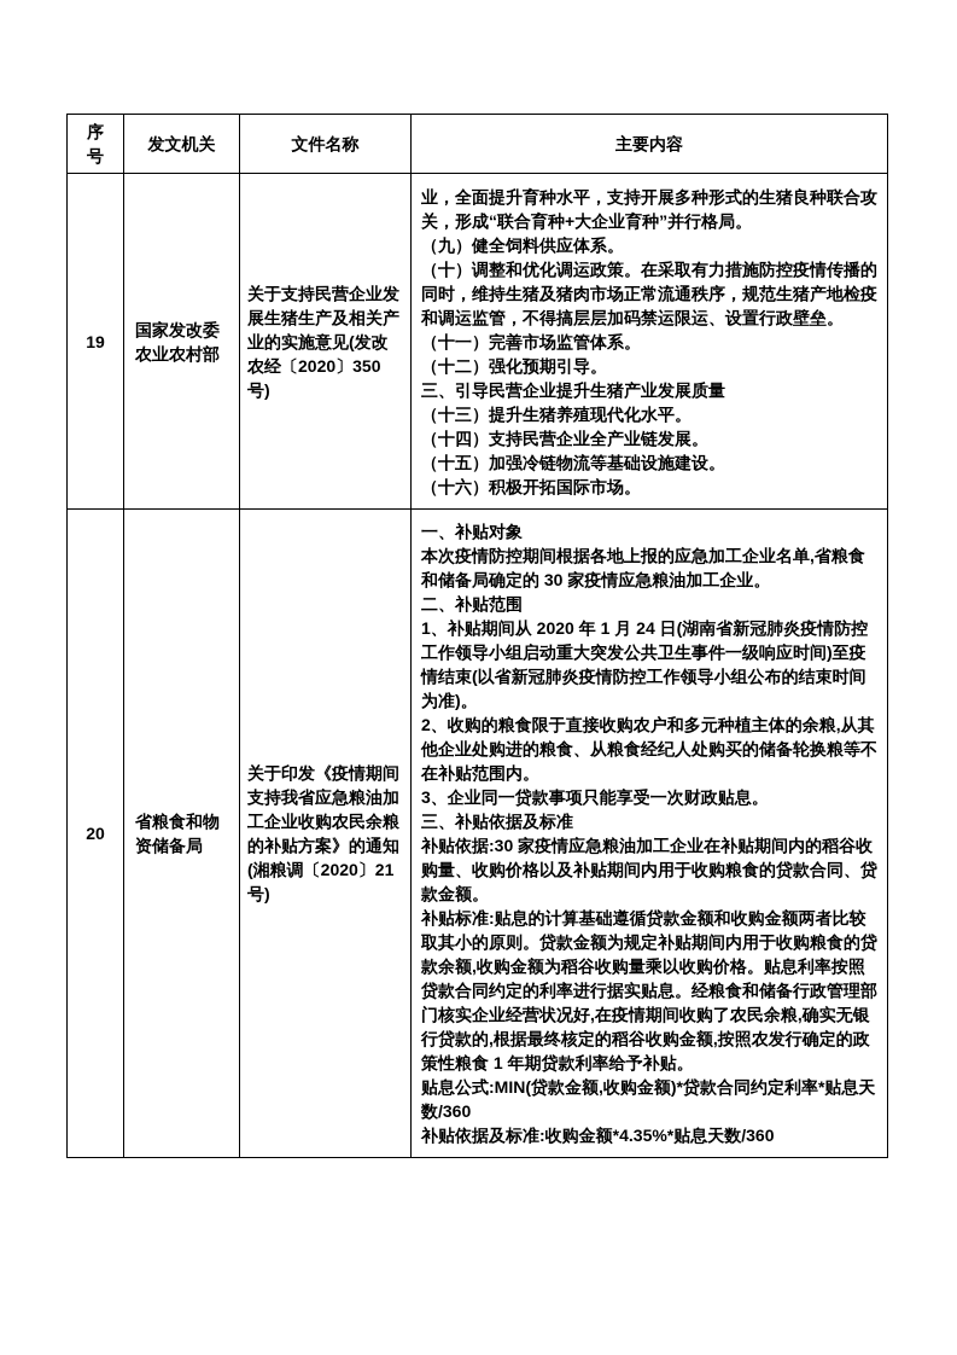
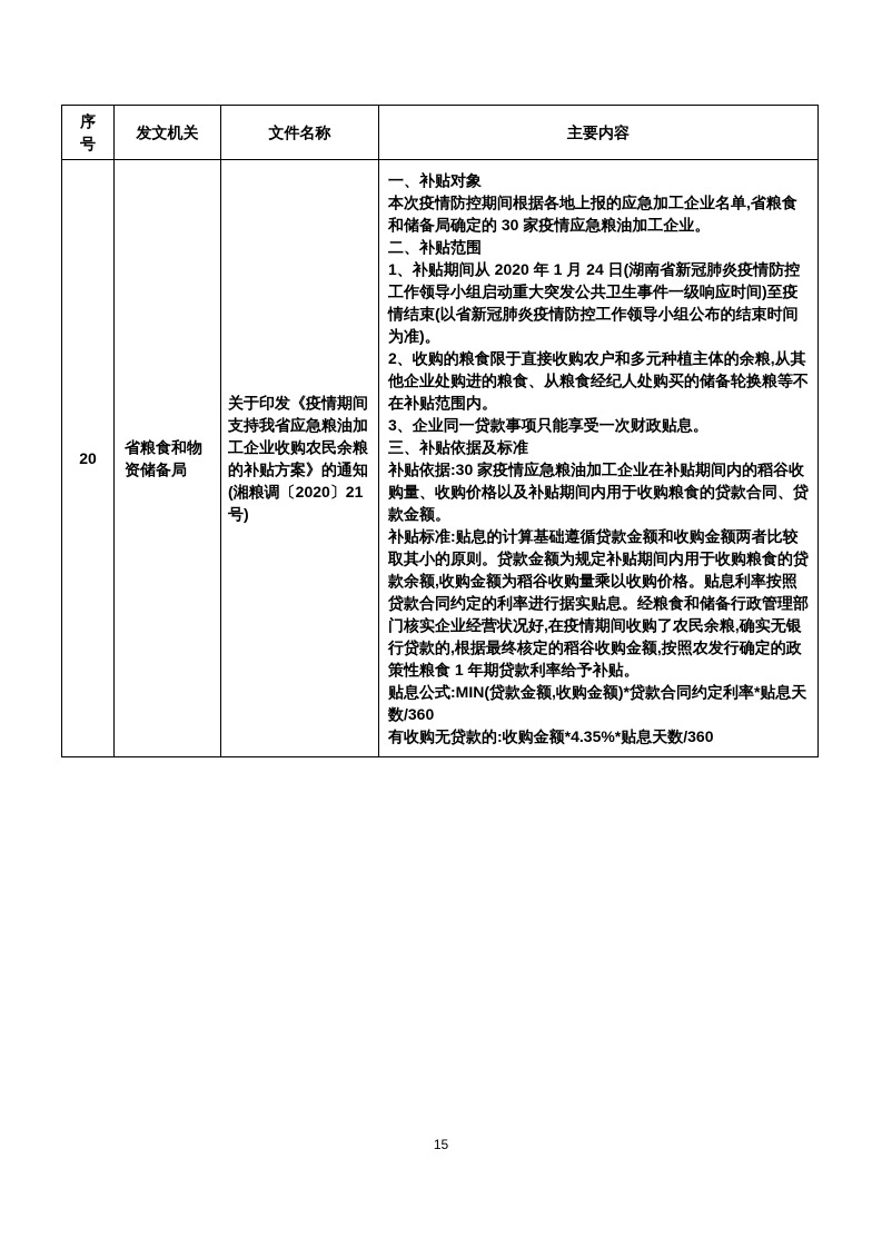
  序号	发文机关	文件名称	主要内容
- 19	国家发改委农业农村部	关于支持民营企业发展生猪生产及相关产业的实施意见(发改农经〔2020〕350 号)	业，全面提升育种水平，支持开展多种形式的生猪良种联合攻关，形成“联合育种+大企业育种”并行格局。 （九）健全饲料供应体系。 （十）调整和优化调运政策。在采取有力措施防控疫情传播的同时，维持生猪及猪肉市场正常流通秩序，规范生猪产地检疫和调运监管，不得搞层层加码禁运限运、设置行政壁垒。 （十一）完善市场监管体系。 （十二）强化预期引导。 三、引导民营企业提升生猪产业发展质量 （十三）提升生猪养殖现代化水平。 （十四）支持民营企业全产业链发展。 （十五）加强冷链物流等基础设施建设。 （十六）积极开拓国际市场。
- 20	省粮食和物资储备局	关于印发《疫情期间支持我省应急粮油加工企业收购农民余粮的补贴方案》的通知(湘粮调〔2020〕21 号)	一、补贴对象 本次疫情防控期间根据各地上报的应急加工企业名单,省粮食和储备局确定的 30 家疫情应急粮油加工企业。 二、补贴范围 1、补贴期间从 2020 年 1 月 24 日(湖南省新冠肺炎疫情防控工作领导小组启动重大突发公共卫生事件一级响应时间)至疫情结束(以省新冠肺炎疫情防控工作领导小组公布的结束时间为准)。 2、收购的粮食限于直接收购农户和多元种植主体的余粮,从其他企业处购进的粮食、从粮食经纪人处购买的储备轮换粮等不在补贴范围内。 3、企业同一贷款事项只能享受一次财政贴息。 三、补贴依据及标准 补贴依据:30 家疫情应急粮油加工企业在补贴期间内的稻谷收购量、收购价格以及补贴期间内用于收购粮食的贷款合同、贷款金额。 补贴标准:贴息的计算基础遵循贷款金额和收购金额两者比较取其小的原则。贷款金额为规定补贴期间内用于收购粮食的贷款余额,收购金额为稻谷收购量乘以收购价格。贴息利率按照贷款合同约定的利率进行据实贴息。经粮食和储备行政管理部门核实企业经营状况好,在疫情期间收购了农民余粮,确实无银行贷款的,根据最终核定的稻谷收购金额,按照农发行确定的政策性粮食 1 年期贷款利率给予补贴。 贴息公式:MIN(贷款金额,收购金额)*贷款合同约定利率*贴息天数/360 补贴依据及标准:收购金额*4.35%*贴息天数/360
+ 20	省粮食和物资储备局	关于印发《疫情期间支持我省应急粮油加工企业收购农民余粮的补贴方案》的通知(湘粮调〔2020〕21 号)	一、补贴对象 本次疫情防控期间根据各地上报的应急加工企业名单,省粮食和储备局确定的 30 家疫情应急粮油加工企业。 二、补贴范围 1、补贴期间从 2020 年 1 月 24 日(湖南省新冠肺炎疫情防控工作领导小组启动重大突发公共卫生事件一级响应时间)至疫情结束(以省新冠肺炎疫情防控工作领导小组公布的结束时间为准)。 2、收购的粮食限于直接收购农户和多元种植主体的余粮,从其他企业处购进的粮食、从粮食经纪人处购买的储备轮换粮等不在补贴范围内。 3、企业同一贷款事项只能享受一次财政贴息。 三、补贴依据及标准 补贴依据:30 家疫情应急粮油加工企业在补贴期间内的稻谷收购量、收购价格以及补贴期间内用于收购粮食的贷款合同、贷款金额。 补贴标准:贴息的计算基础遵循贷款金额和收购金额两者比较取其小的原则。贷款金额为规定补贴期间内用于收购粮食的贷款余额,收购金额为稻谷收购量乘以收购价格。贴息利率按照贷款合同约定的利率进行据实贴息。经粮食和储备行政管理部门核实企业经营状况好,在疫情期间收购了农民余粮,确实无银行贷款的,根据最终核定的稻谷收购金额,按照农发行确定的政策性粮食 1 年期贷款利率给予补贴。 贴息公式:MIN(贷款金额,收购金额)*贷款合同约定利率*贴息天数/360 有收购无贷款的:收购金额*4.35%*贴息天数/360
+ 15
